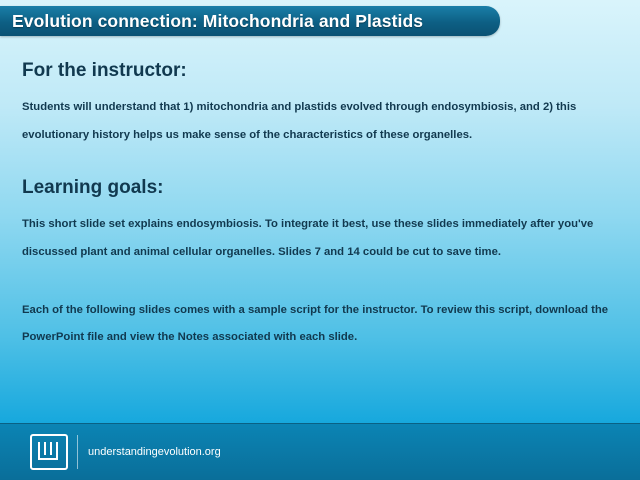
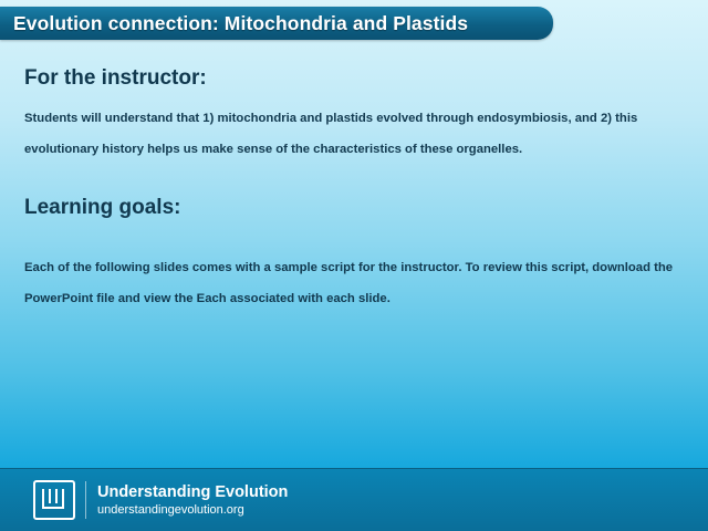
  Evolution connection: Mitochondria and Plastids
  For the instructor:
  Students will understand that 1) mitochondria and plastids evolved through endosymbiosis, and 2) this evolutionary history helps us make sense of the characteristics of these organelles.
  Learning goals:
- This short slide set explains endosymbiosis. To integrate it best, use these slides immediately after you've discussed plant and animal cellular organelles. Slides 7 and 14 could be cut to save time.
- Each of the following slides comes with a sample script for the instructor. To review this script, download the PowerPoint file and view the Notes associated with each slide.
+ Each of the following slides comes with a sample script for the instructor. To review this script, download the PowerPoint file and view the Each associated with each slide.
+ Understanding Evolution
  understandingevolution.org
